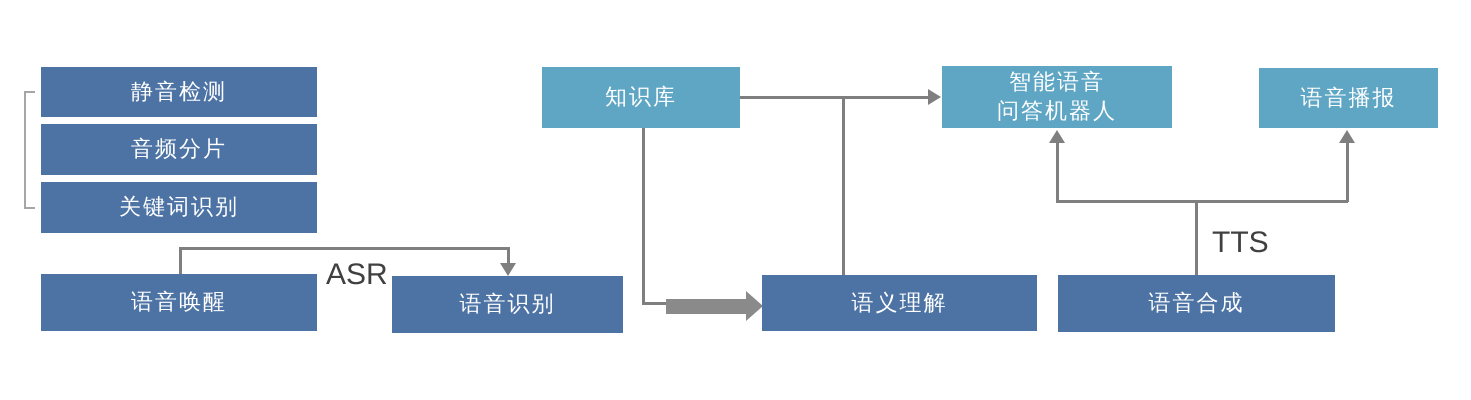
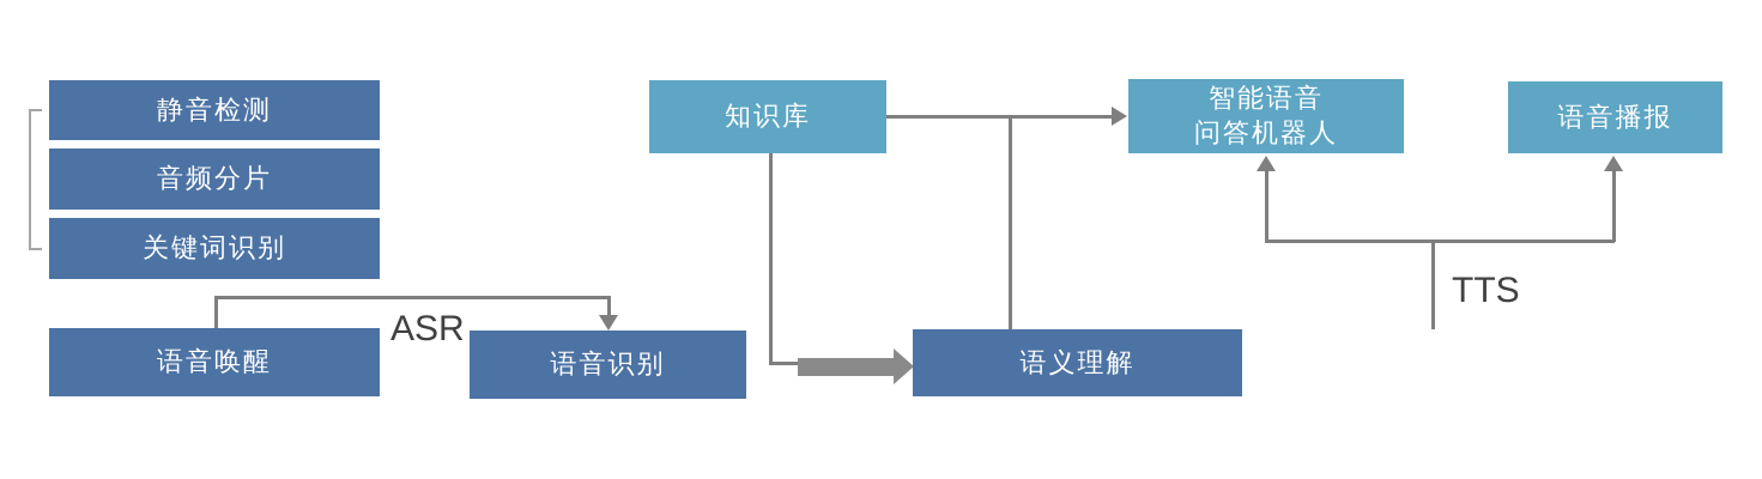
  静音检测
  音频分片
  关键词识别
  语音唤醒
  语音识别
  ASR
  知识库
  语义理解
  智能语音
  问答机器人
  语音播报
- 语音合成
  TTS
